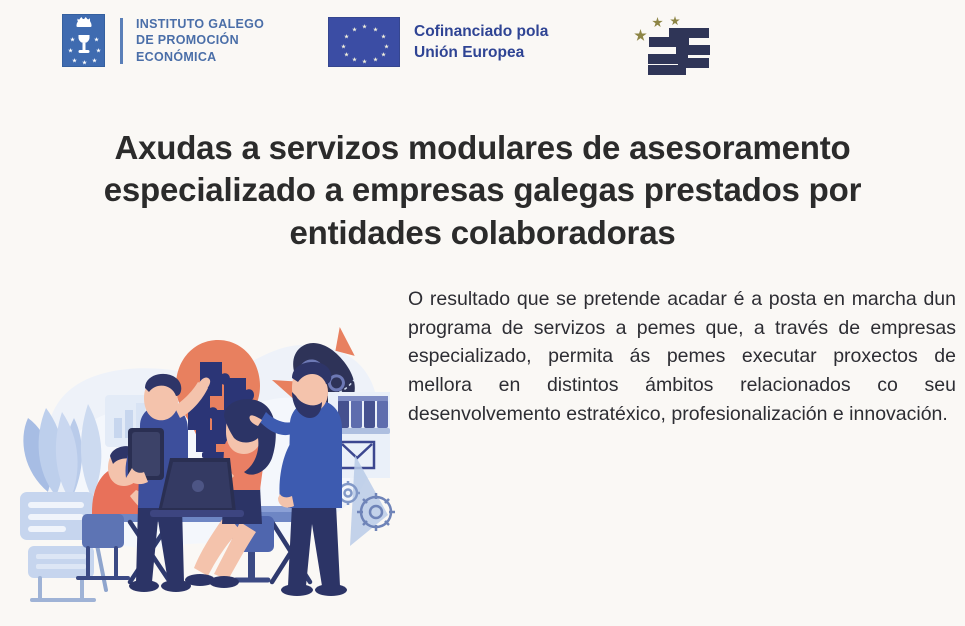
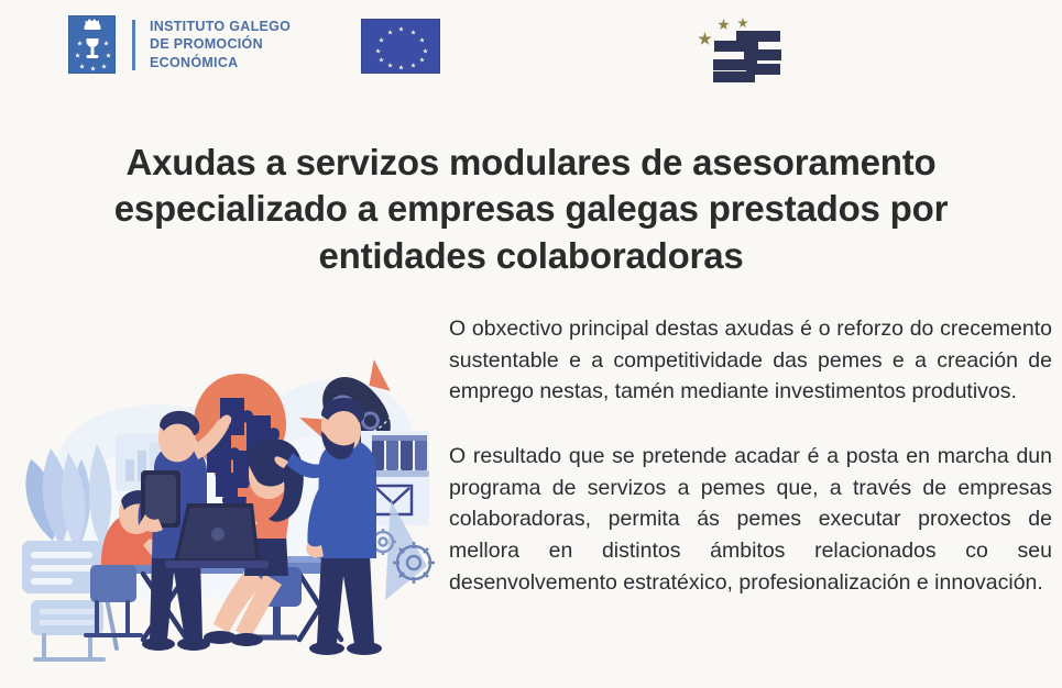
  INSTITUTO GALEGO
  DE PROMOCIÓN
  ECONÓMICA
- Cofinanciado pola
- Unión Europea
  Axudas a servizos modulares de asesoramento especializado a empresas galegas prestados por entidades colaboradoras
+ O obxectivo principal destas axudas é o reforzo do crecemento sustentable e a competitividade das pemes e a creación de emprego nestas, tamén mediante investimentos produtivos.
- O resultado que se pretende acadar é a posta en marcha dun programa de servizos a pemes que, a través de empresas especializado, permita ás pemes executar proxectos de mellora en distintos ámbitos relacionados co seu desenvolvemento estratéxico, profesionalización e innovación.
+ O resultado que se pretende acadar é a posta en marcha dun programa de servizos a pemes que, a través de empresas colaboradoras, permita ás pemes executar proxectos de mellora en distintos ámbitos relacionados co seu desenvolvemento estratéxico, profesionalización e innovación.
